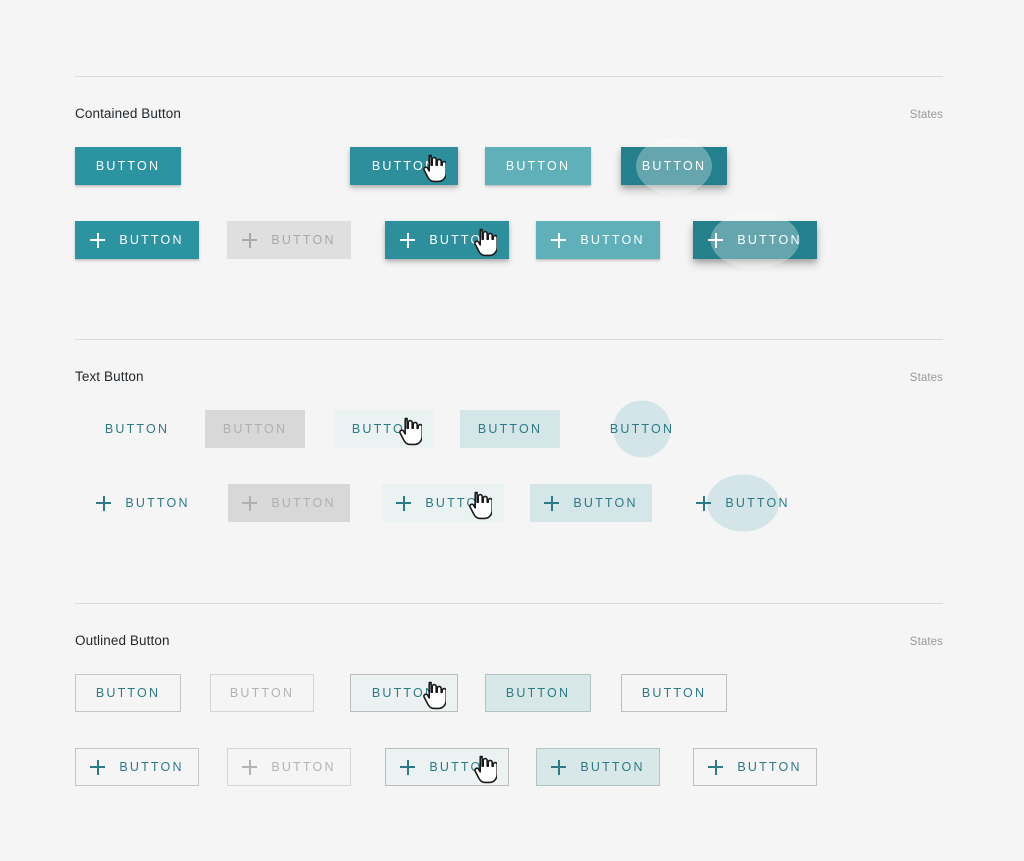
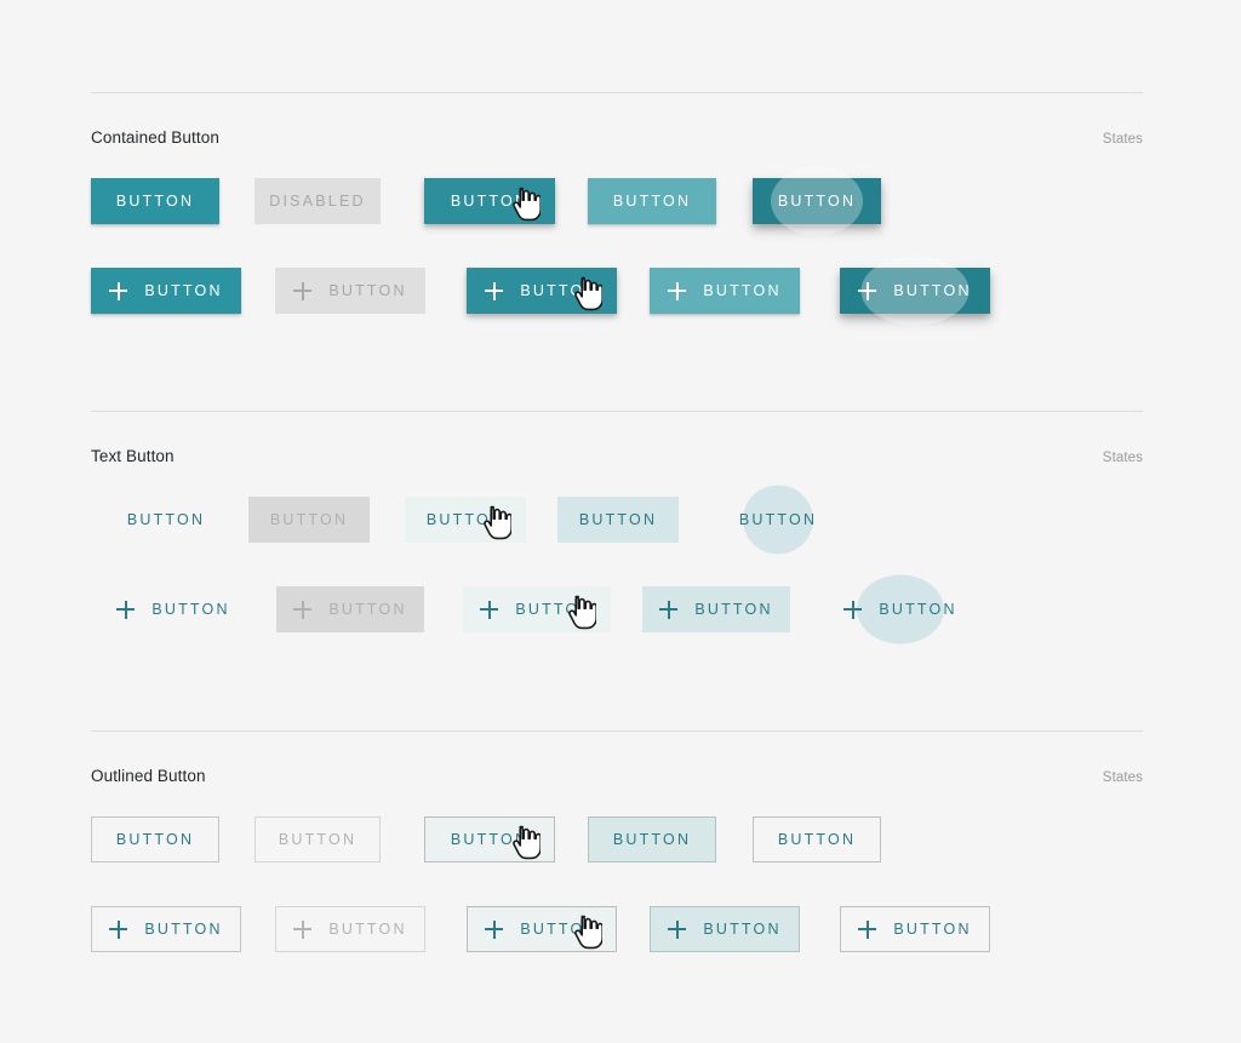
  Contained Button
  States
  BUTTON
+ DISABLED
  BUTTO
  BUTTON
  BUTTON
  BUTTON
  BUTTON
  BUTTO
  BUTTON
  BUTTON
  Text Button
  States
  BUTTON
  BUTTON
  BUTTO
  BUTTON
  BUTTON
  BUTTON
  BUTTON
  BUTTO
  BUTTON
  BUTTON
  Outlined Button
  States
  BUTTON
  BUTTON
  BUTTO
  BUTTON
  BUTTON
  BUTTON
  BUTTON
  BUTTO
  BUTTON
  BUTTON
